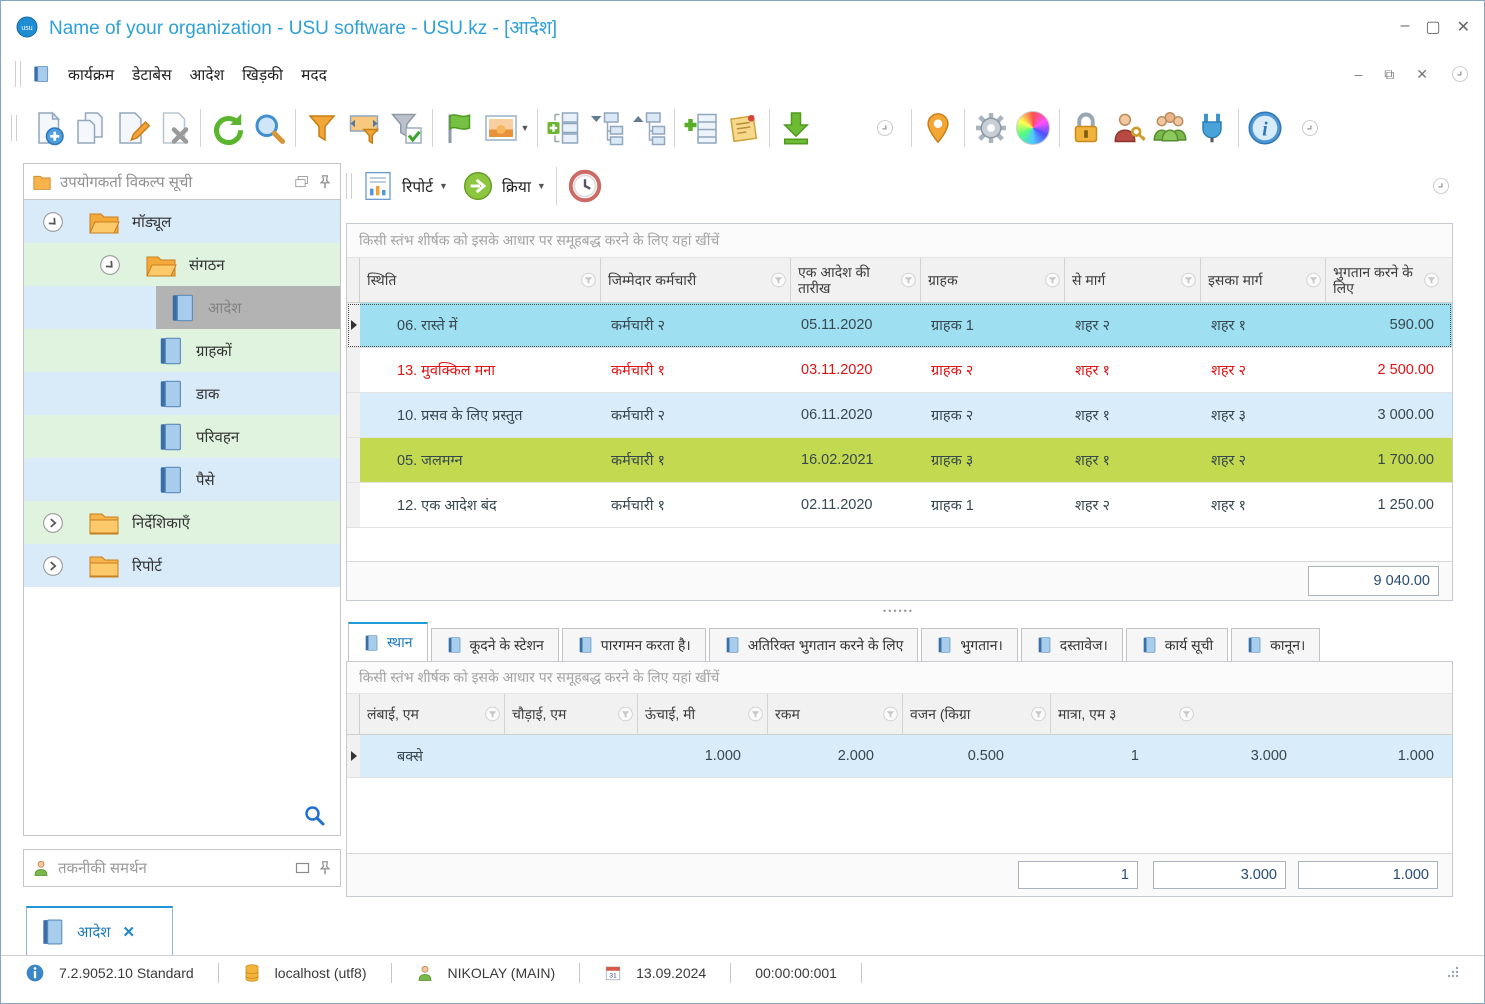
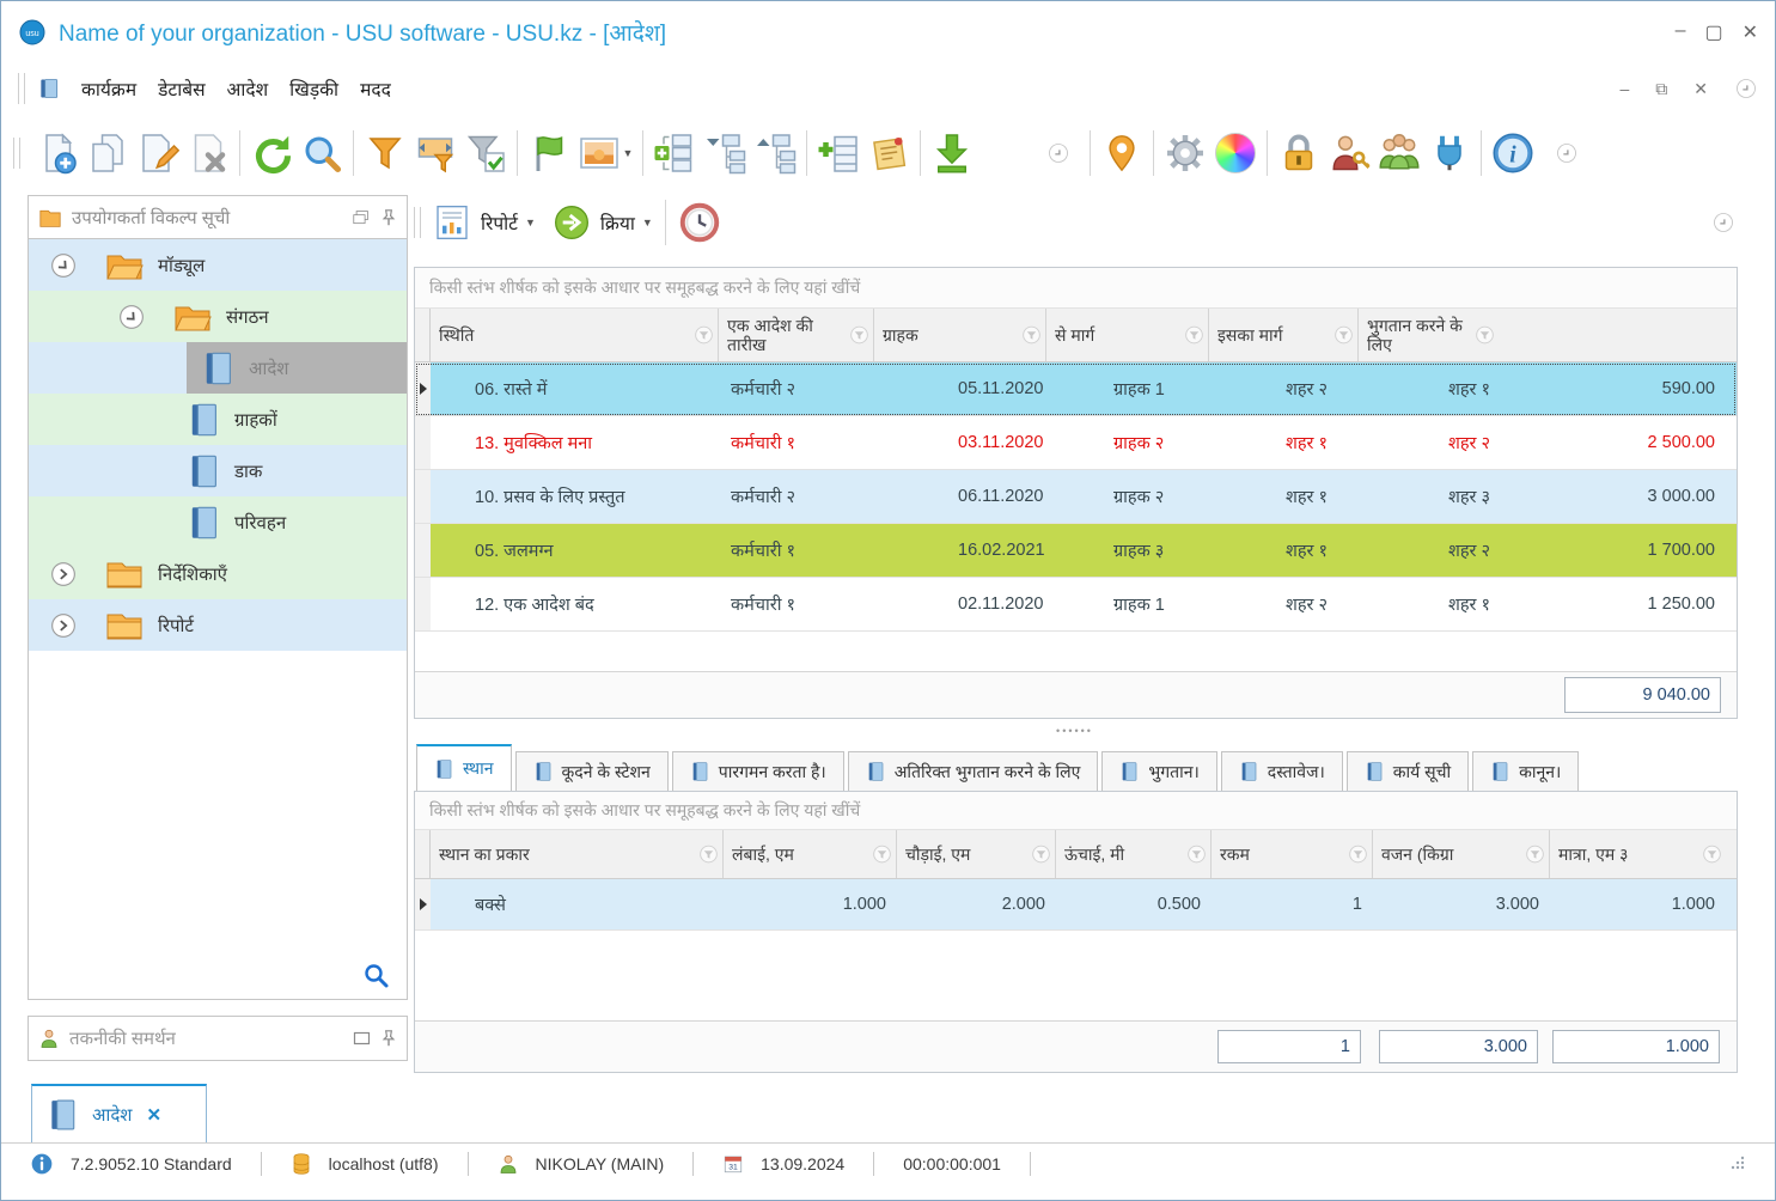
  Name of your organization - USU software - USU.kz - [आदेश]
  –
  ▢
  ✕
  कार्यक्रम
  डेटाबेस
  आदेश
  खिड़की
  मदद
  –
  ⧉
  ✕
  ▼
  i
  उपयोगकर्ता विकल्प सूची
  मॉड्यूल
  संगठन
  आदेश
  ग्राहकों
  डाक
  परिवहन
- पैसे
  निर्देशिकाएँ
  रिपोर्ट
  तकनीकी समर्थन
  रिपोर्ट
  ▼
  क्रिया
  ▼
  किसी स्तंभ शीर्षक को इसके आधार पर समूहबद्ध करने के लिए यहां खींचें
  स्थिति
- जिम्मेदार कर्मचारी
  एक आदेश की तारीख
  ग्राहक
  से मार्ग
  इसका मार्ग
  भुगतान करने के लिए
  06. रास्ते में
  कर्मचारी २
  05.11.2020
  ग्राहक 1
  शहर २
  शहर १
  590.00
  13. मुवक्किल मना
  कर्मचारी १
  03.11.2020
  ग्राहक २
  शहर १
  शहर २
  2 500.00
  10. प्रसव के लिए प्रस्तुत
  कर्मचारी २
  06.11.2020
  ग्राहक २
  शहर १
  शहर ३
  3 000.00
  05. जलमग्न
  कर्मचारी १
  16.02.2021
  ग्राहक ३
  शहर १
  शहर २
  1 700.00
  12. एक आदेश बंद
  कर्मचारी १
  02.11.2020
  ग्राहक 1
  शहर २
  शहर १
  1 250.00
  9 040.00
  ••••••
  स्थान
  कूदने के स्टेशन
  पारगमन करता है।
  अतिरिक्त भुगतान करने के लिए
  भुगतान।
  दस्तावेज।
  कार्य सूची
  कानून।
  किसी स्तंभ शीर्षक को इसके आधार पर समूहबद्ध करने के लिए यहां खींचें
+ स्थान का प्रकार
  लंबाई, एम
  चौड़ाई, एम
  ऊंचाई, मी
  रकम
  वजन (किग्रा
  मात्रा, एम ३
  बक्से
  1.000
  2.000
  0.500
  1
  3.000
  1.000
  1
  3.000
  1.000
  आदेश
  ✕
  7.2.9052.10 Standard
  localhost (utf8)
  NIKOLAY (MAIN)
  13.09.2024
  00:00:00:001
